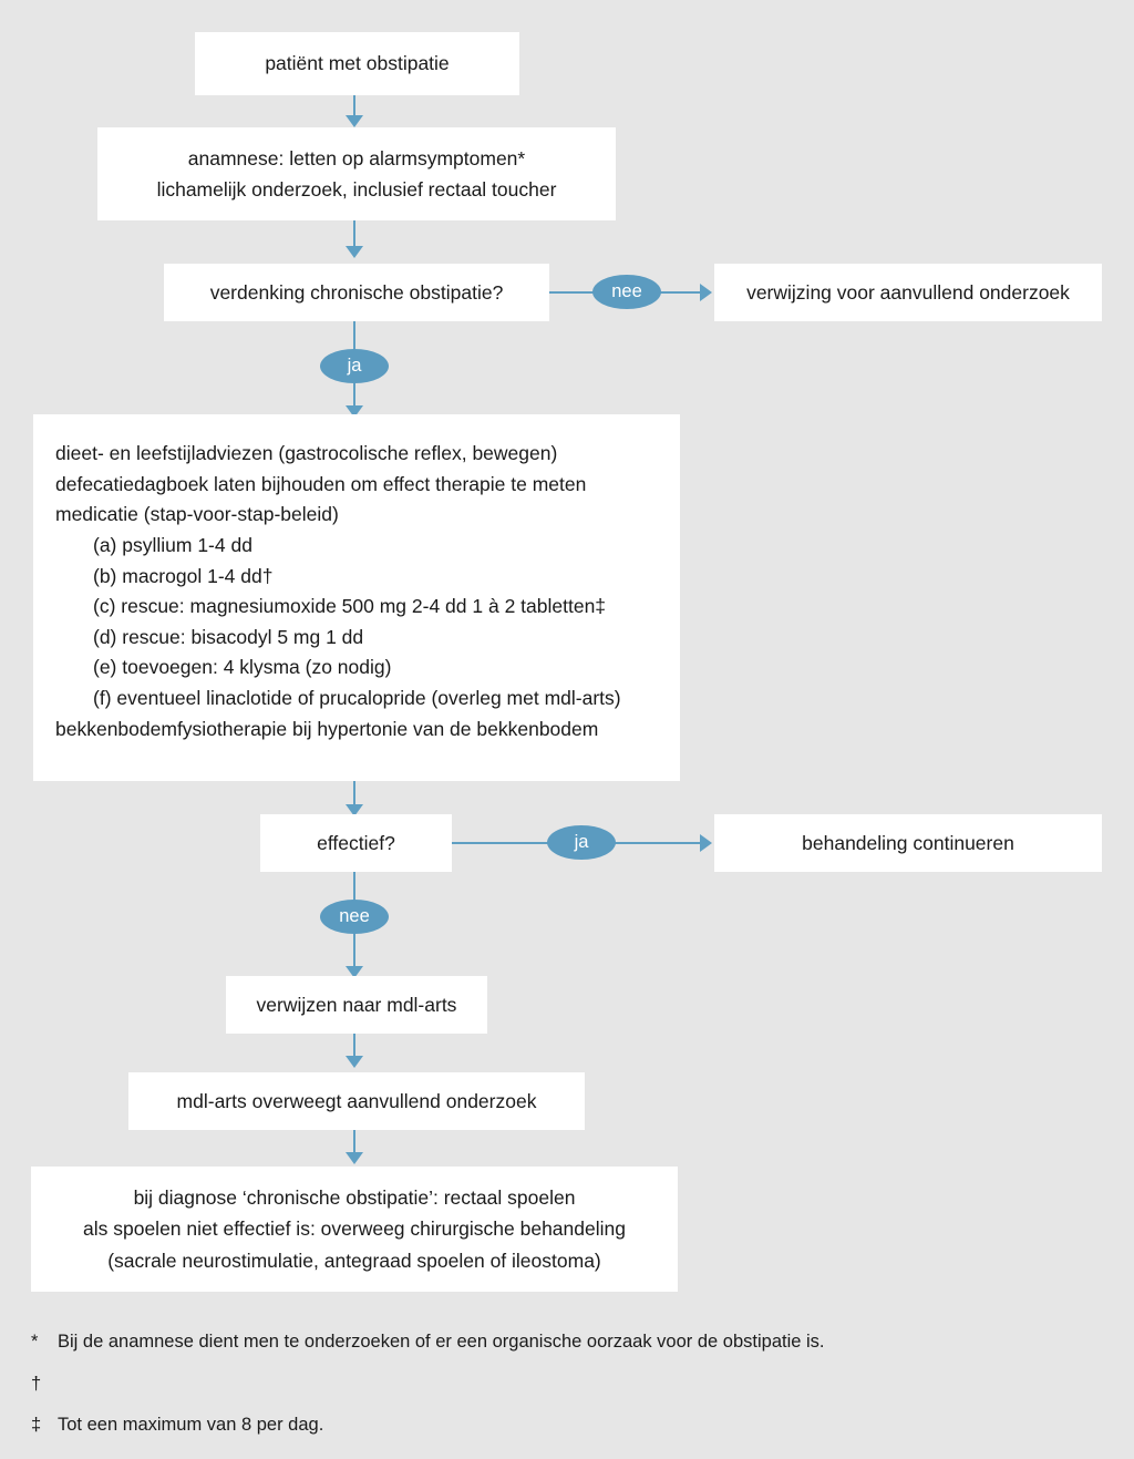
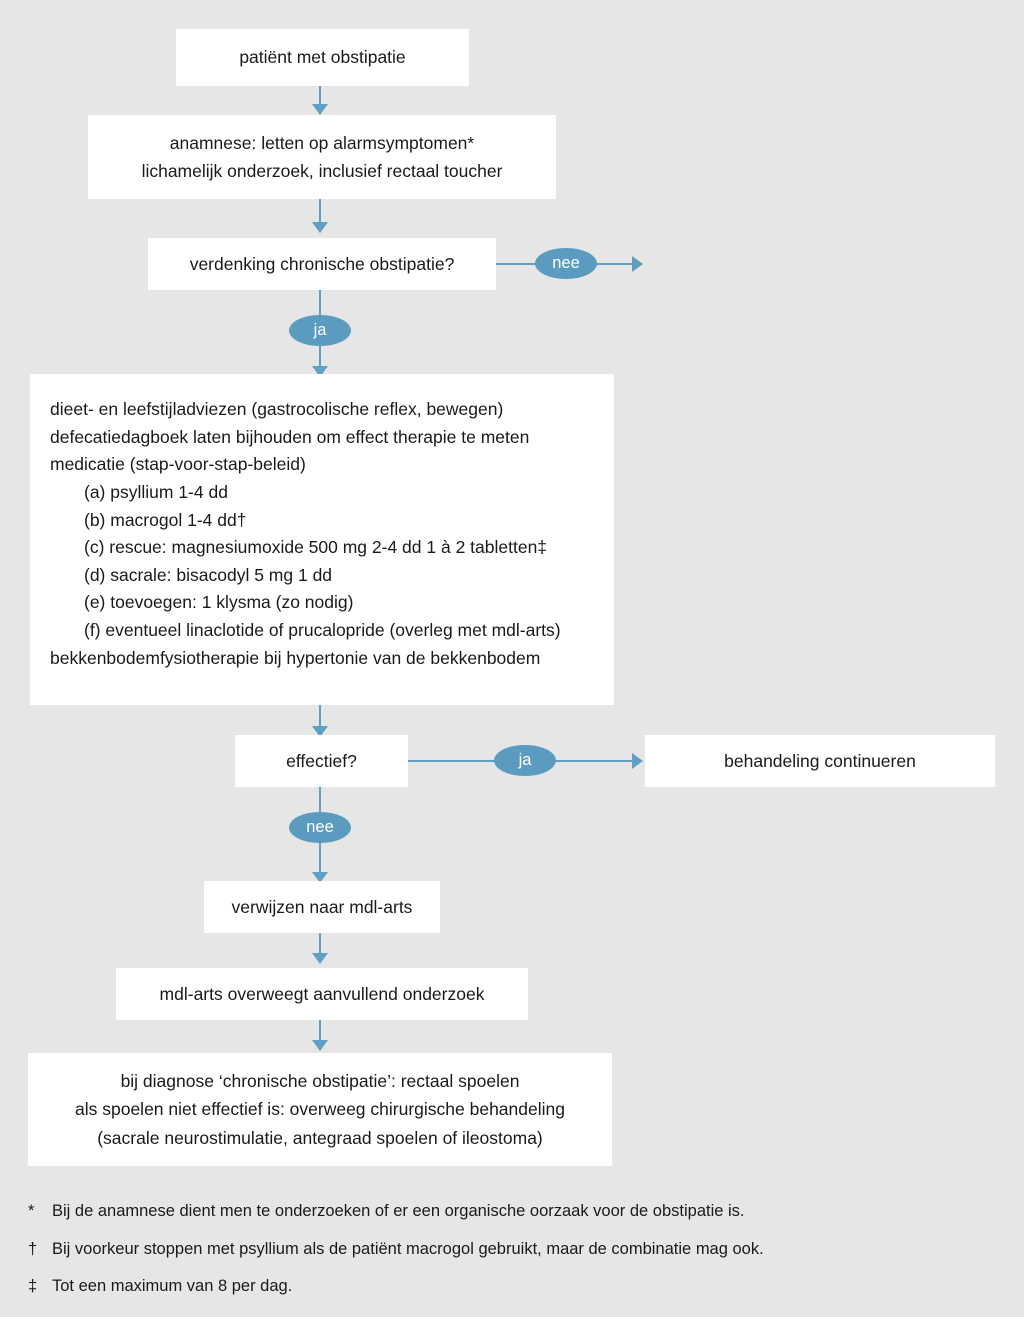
  patiënt met obstipatie
  anamnese: letten op alarmsymptomen*
  lichamelijk onderzoek, inclusief rectaal toucher
  verdenking chronische obstipatie?
  nee
- verwijzing voor aanvullend onderzoek
  ja
  dieet- en leefstijladviezen (gastrocolische reflex, bewegen)
  defecatiedagboek laten bijhouden om effect therapie te meten
  medicatie (stap-voor-stap-beleid)
  (a) psyllium 1-4 dd
  (b) macrogol 1-4 dd†
  (c) rescue: magnesiumoxide 500 mg 2-4 dd 1 à 2 tabletten‡
- (d) rescue: bisacodyl 5 mg 1 dd
+ (d) sacrale: bisacodyl 5 mg 1 dd
- (e) toevoegen: 4 klysma (zo nodig)
+ (e) toevoegen: 1 klysma (zo nodig)
  (f) eventueel linaclotide of prucalopride (overleg met mdl-arts)
  bekkenbodemfysiotherapie bij hypertonie van de bekkenbodem
  effectief?
  ja
  behandeling continueren
  nee
  verwijzen naar mdl-arts
  mdl-arts overweegt aanvullend onderzoek
  bij diagnose ‘chronische obstipatie’: rectaal spoelen
  als spoelen niet effectief is: overweeg chirurgische behandeling
  (sacrale neurostimulatie, antegraad spoelen of ileostoma)
  *
  Bij de anamnese dient men te onderzoeken of er een organische oorzaak voor de obstipatie is.
  †
+ Bij voorkeur stoppen met psyllium als de patiënt macrogol gebruikt, maar de combinatie mag ook.
  ‡
  Tot een maximum van 8 per dag.
